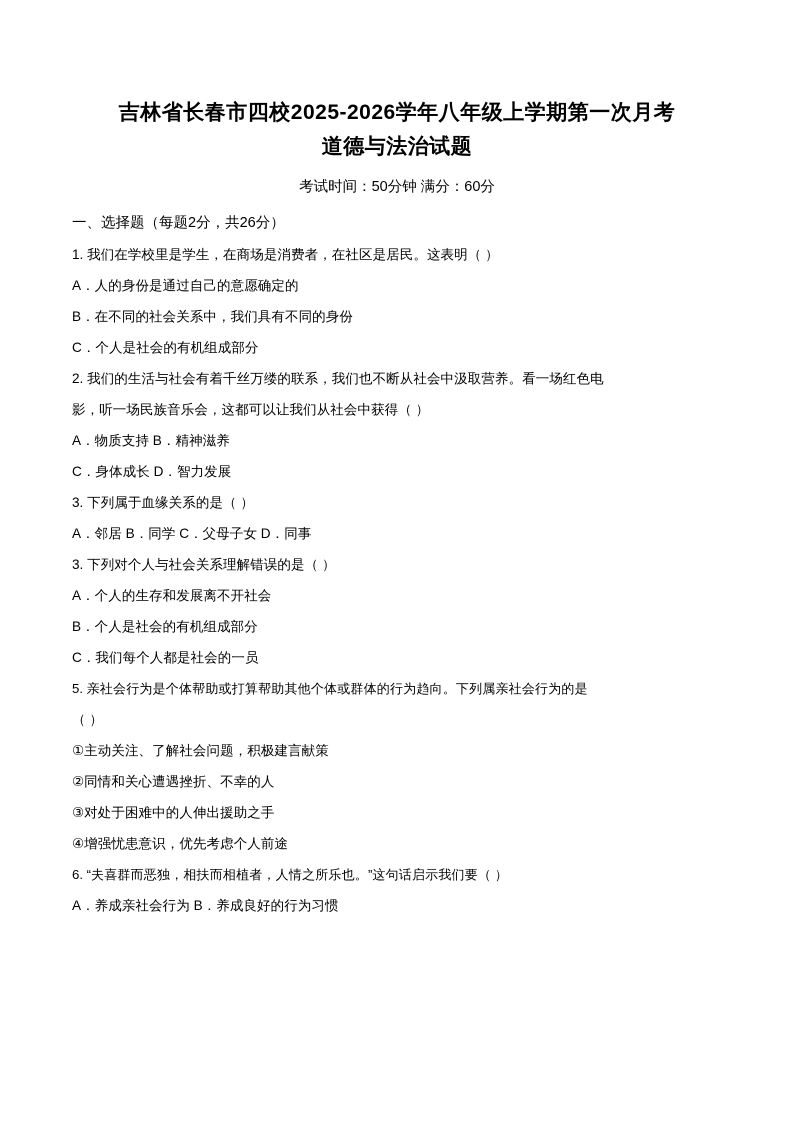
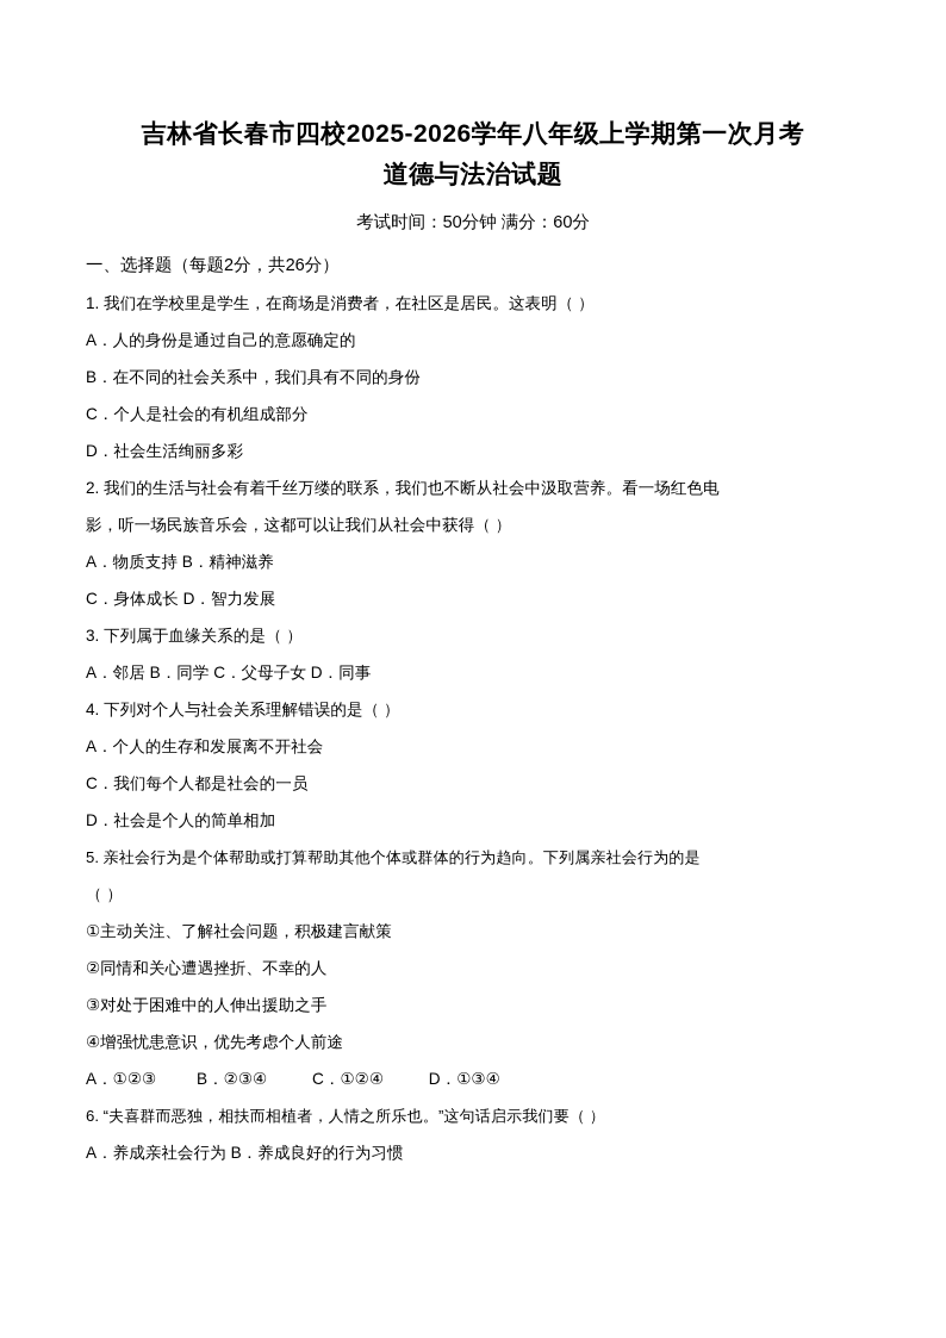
  吉林省长春市四校2025-2026学年八年级上学期第一次月考
  道德与法治试题
  考试时间：50分钟 满分：60分
  一、选择题（每题2分，共26分）
  1. 我们在学校里是学生，在商场是消费者，在社区是居民。这表明（ ）
  A．人的身份是通过自己的意愿确定的
  B．在不同的社会关系中，我们具有不同的身份
  C．个人是社会的有机组成部分
+ D．社会生活绚丽多彩
  2. 我们的生活与社会有着千丝万缕的联系，我们也不断从社会中汲取营养。看一场红色电
  影，听一场民族音乐会，这都可以让我们从社会中获得（ ）
  A．物质支持 B．精神滋养
  C．身体成长 D．智力发展
  3. 下列属于血缘关系的是（ ）
  A．邻居 B．同学 C．父母子女 D．同事
- 3. 下列对个人与社会关系理解错误的是（ ）
+ 4. 下列对个人与社会关系理解错误的是（ ）
  A．个人的生存和发展离不开社会
- B．个人是社会的有机组成部分
  C．我们每个人都是社会的一员
+ D．社会是个人的简单相加
  5. 亲社会行为是个体帮助或打算帮助其他个体或群体的行为趋向。下列属亲社会行为的是
  （ ）
  ①主动关注、了解社会问题，积极建言献策
  ②同情和关心遭遇挫折、不幸的人
  ③对处于困难中的人伸出援助之手
  ④增强忧患意识，优先考虑个人前途
+ A．①②③ B．②③④ C．①②④ D．①③④
  6. “夫喜群而恶独，相扶而相植者，人情之所乐也。”这句话启示我们要（ ）
  A．养成亲社会行为 B．养成良好的行为习惯
